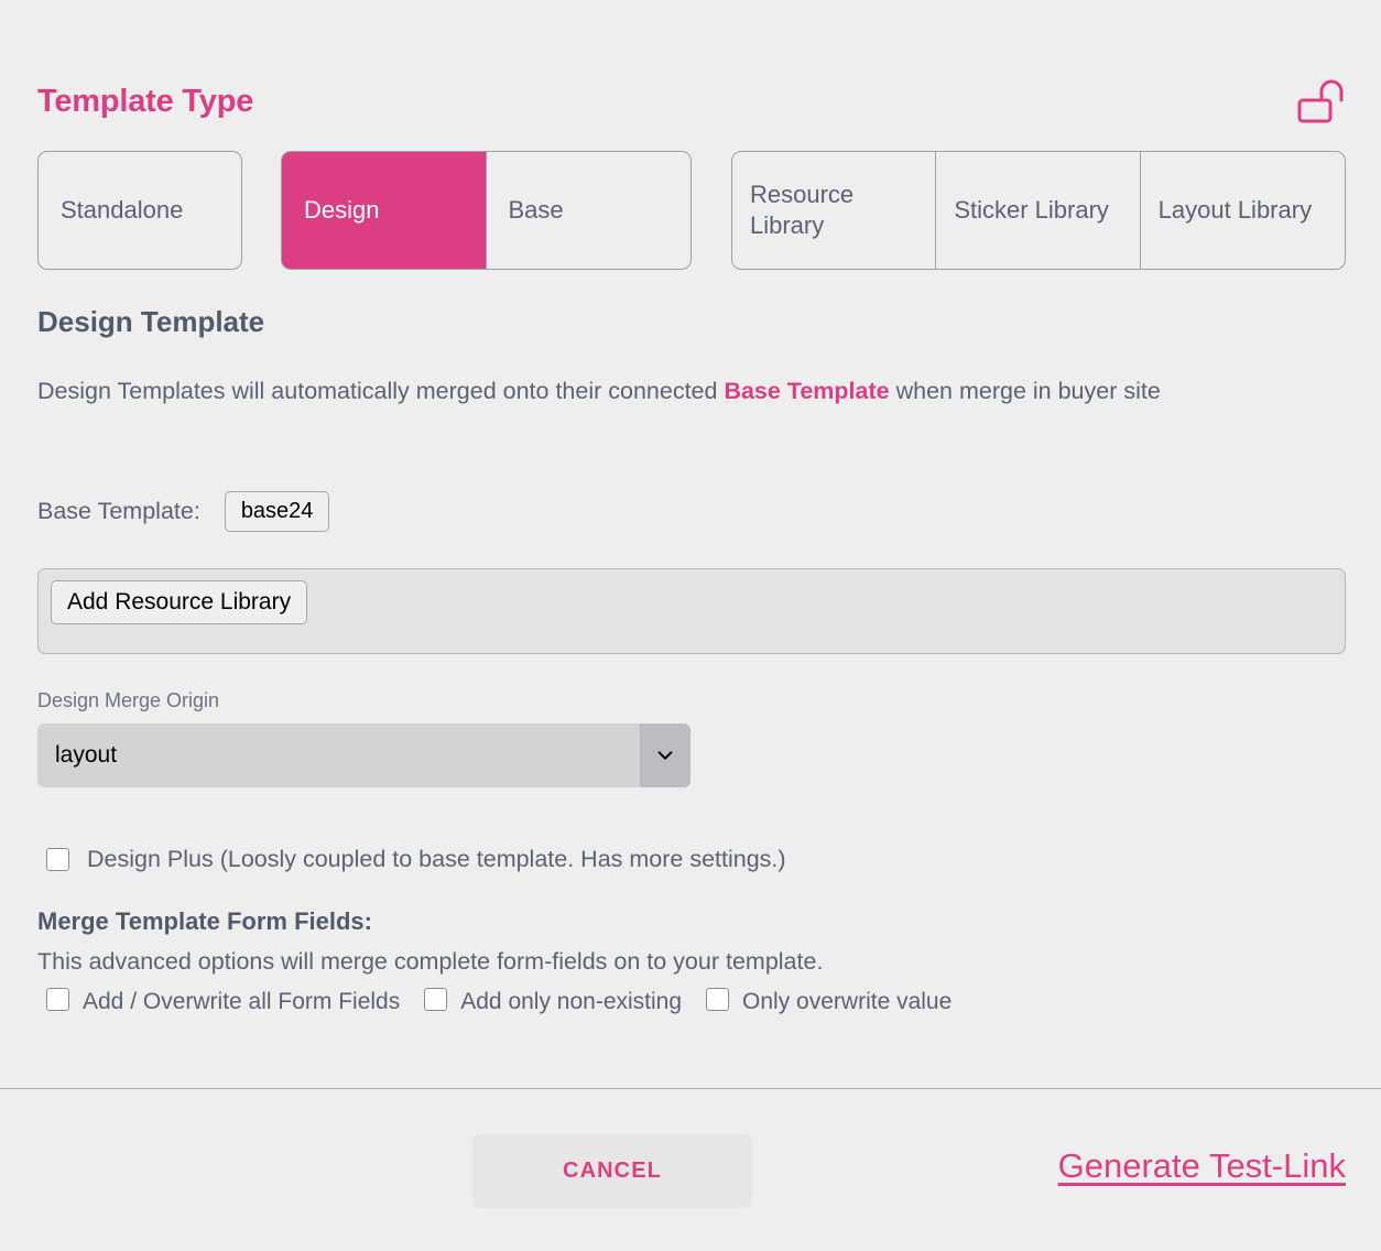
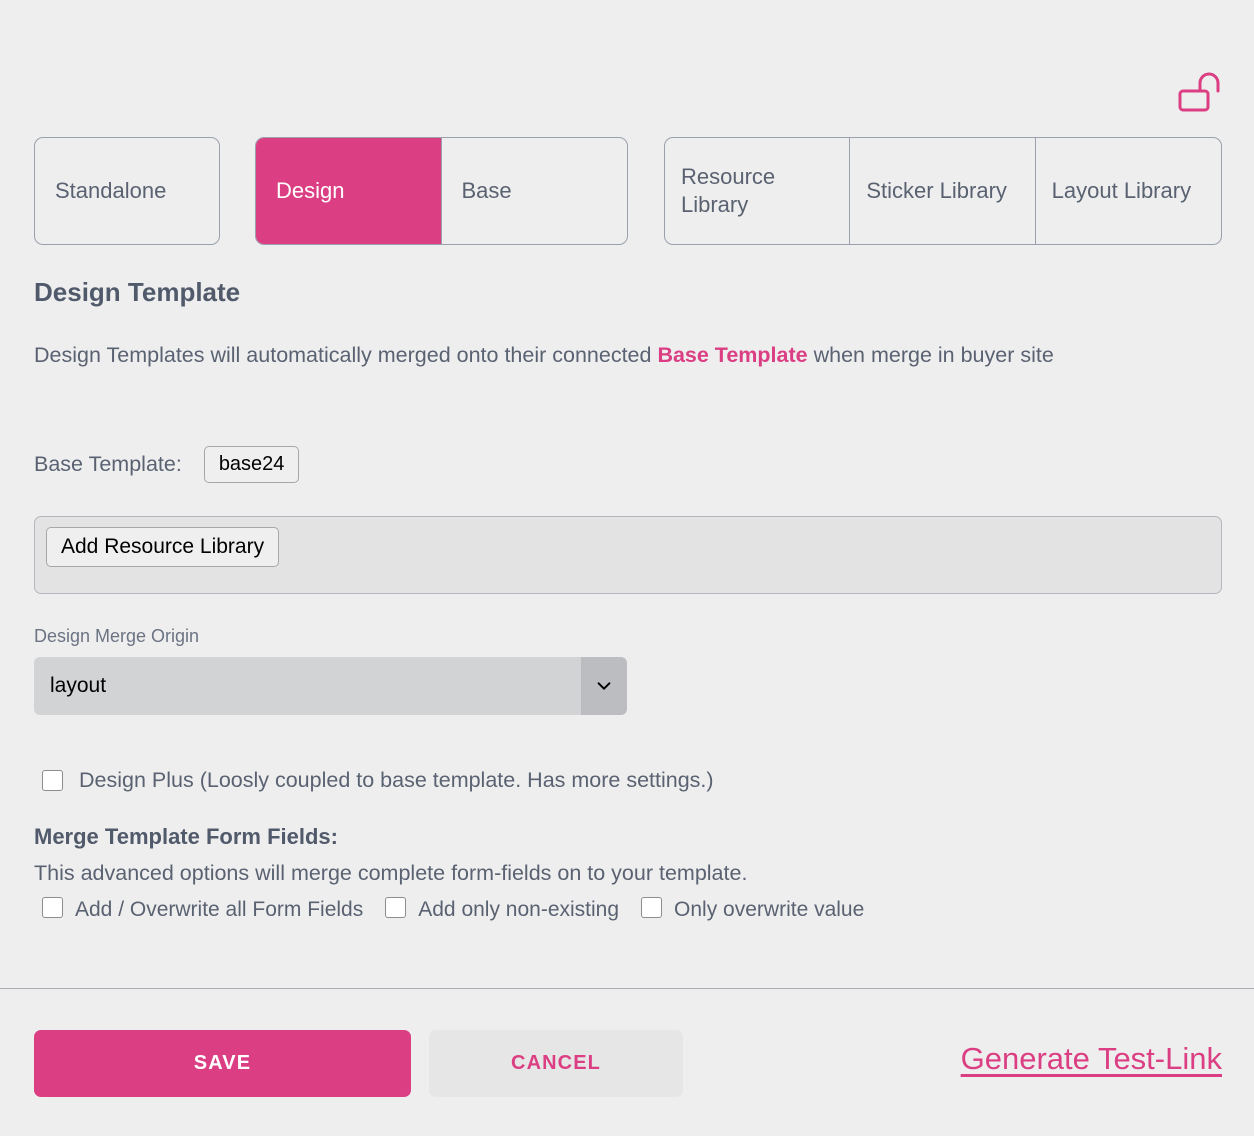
- Template Type
  Standalone
  Design
  Base
  Resource Library
  Sticker Library
  Layout Library
  Design Template
  Design Templates will automatically merged onto their connected Base Template when merge in buyer site
  Base Template:
  base24
  Add Resource Library
  Design Merge Origin
  layout
  Design Plus (Loosly coupled to base template. Has more settings.)
  Merge Template Form Fields:
  This advanced options will merge complete form-fields on to your template.
  Add / Overwrite all Form Fields
  Add only non-existing
  Only overwrite value
+ SAVE
  CANCEL
  Generate Test-Link
